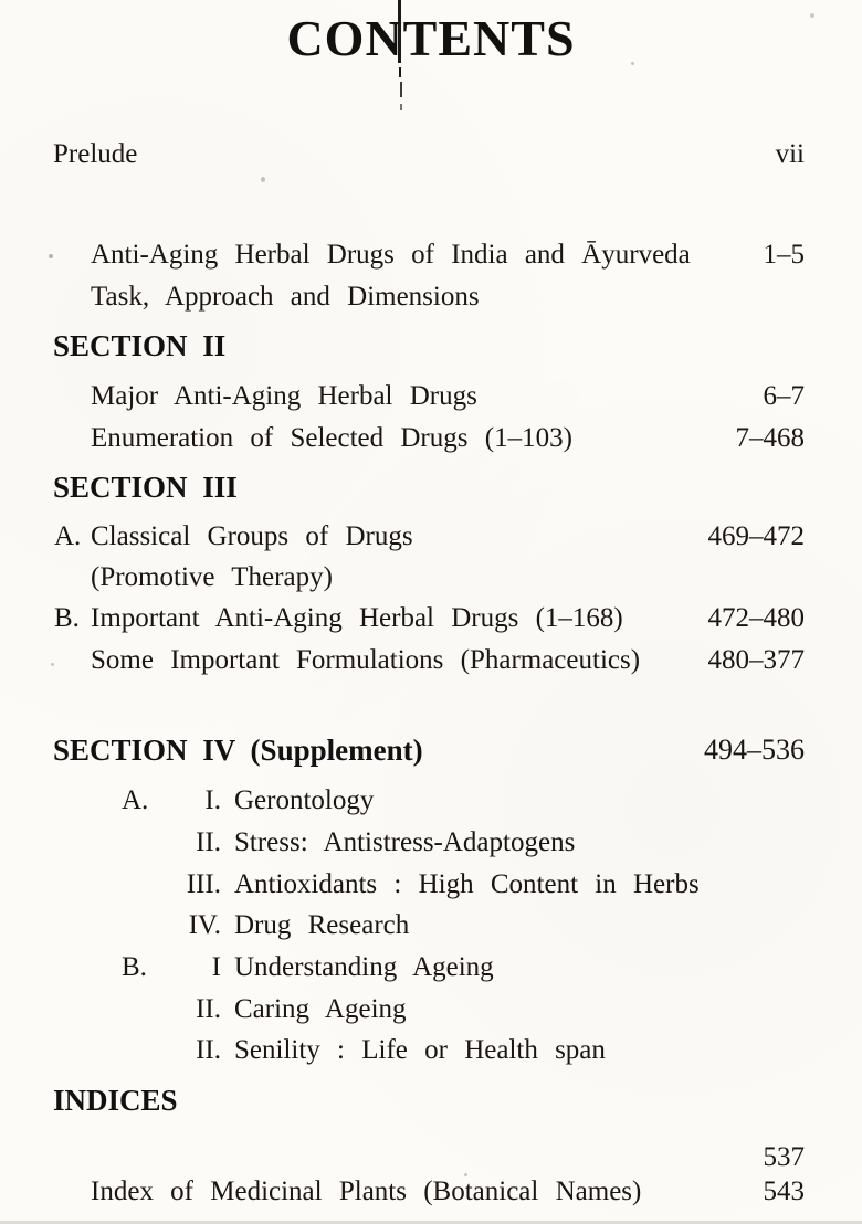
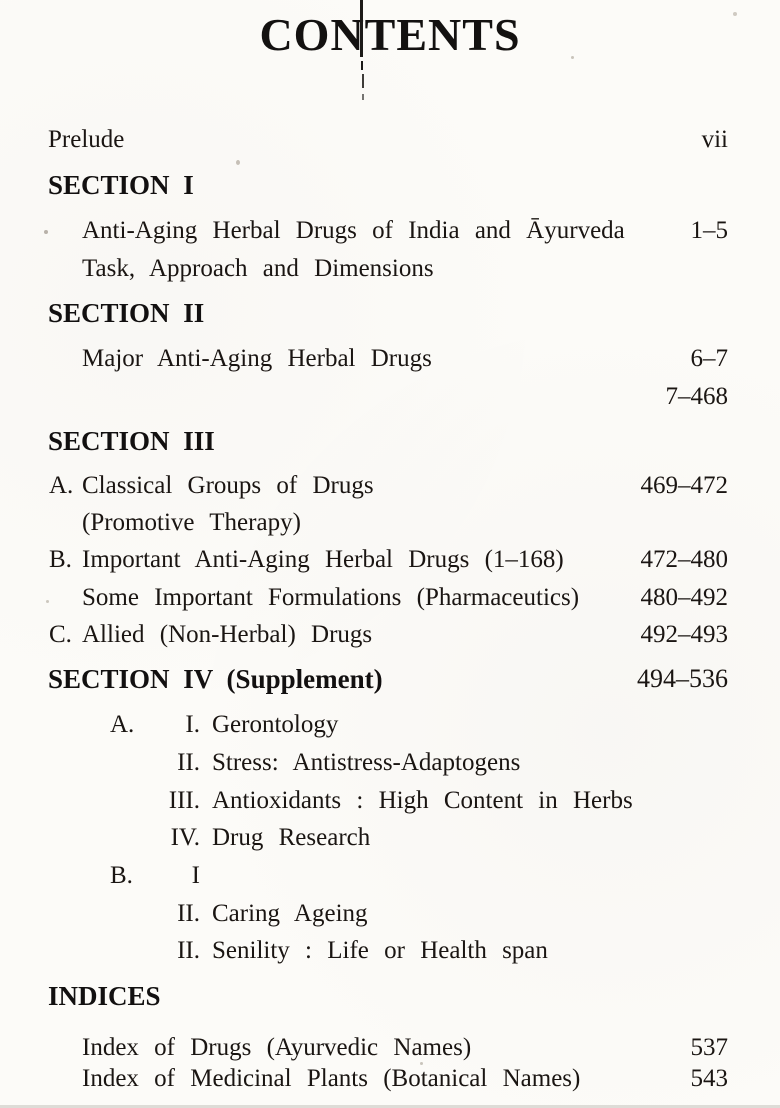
  CONTENTS
  Prelude
  vii
+ SECTION I
  Anti-Aging Herbal Drugs of India and Āyurveda
  1–5
  Task, Approach and Dimensions
  SECTION II
  Major Anti-Aging Herbal Drugs
  6–7
- Enumeration of Selected Drugs (1–103)
  7–468
  SECTION III
  A.
  Classical Groups of Drugs
  469–472
  (Promotive Therapy)
  B.
  Important Anti-Aging Herbal Drugs (1–168)
  472–480
  Some Important Formulations (Pharmaceutics)
- 480–377
+ 480–492
+ C.
+ Allied (Non-Herbal) Drugs
+ 492–493
  SECTION IV (Supplement)
  494–536
  A.
  I.
  Gerontology
  II.
  Stress: Antistress-Adaptogens
  III.
  Antioxidants : High Content in Herbs
  IV.
  Drug Research
  B.
  I
- Understanding Ageing
  II.
  Caring Ageing
  II.
  Senility : Life or Health span
  INDICES
+ Index of Drugs (Ayurvedic Names)
  537
  Index of Medicinal Plants (Botanical Names)
  543
